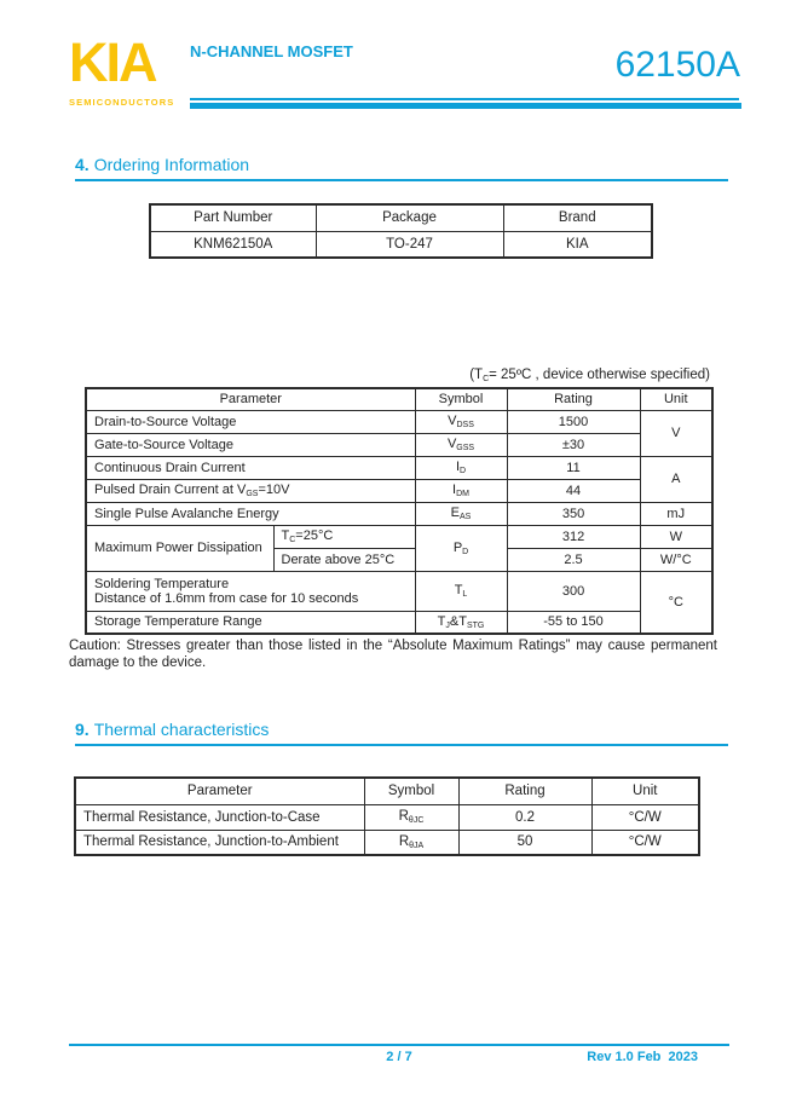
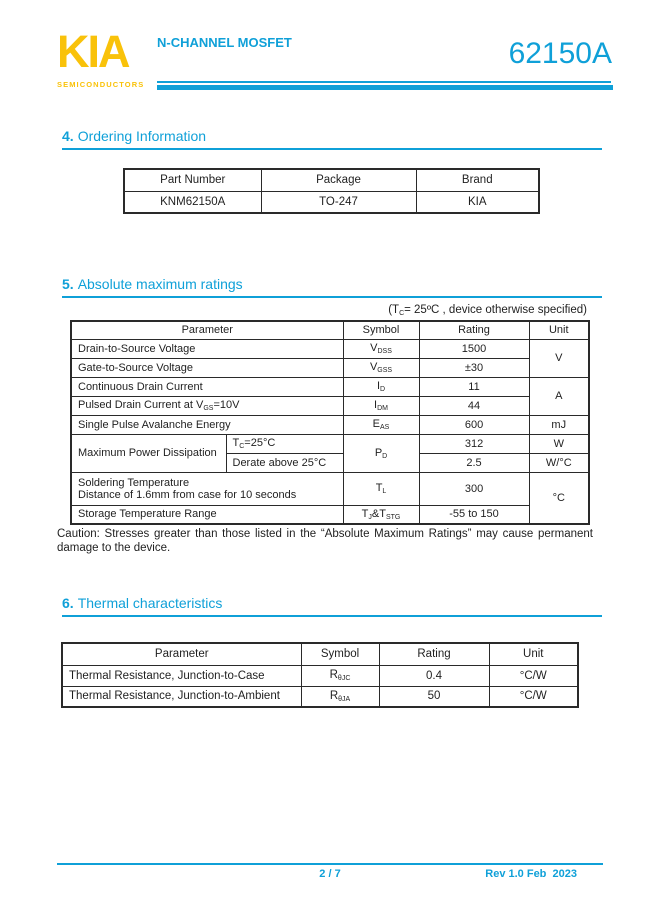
  KIA
  SEMICONDUCTORS
  N-CHANNEL MOSFET
  62150A
  4. Ordering Information
  Part Number	Package	Brand
  KNM62150A	TO-247	KIA
+ 5. Absolute maximum ratings
  (T = 25ºC , device otherwise specified)
  Parameter	Symbol	Rating	Unit
  Drain-to-Source Voltage	V	1500	V
  Gate-to-Source Voltage	V	±30
  Continuous Drain Current	I	11	A
  Pulsed Drain Current at V =10V	I	44
- Single Pulse Avalanche Energy	E	350	mJ
+ Single Pulse Avalanche Energy	E	600	mJ
  Maximum Power Dissipation	T =25°C	P	312	W
  Derate above 25°C	2.5	W/°C
  Soldering Temperature Distance of 1.6mm from case for 10 seconds	T	300	°C
  Storage Temperature Range	T &T	-55 to 150
  Caution: Stresses greater than those listed in the “Absolute Maximum Ratings” may cause permanent
  damage to the device.
- 9. Thermal characteristics
+ 6. Thermal characteristics
  Parameter	Symbol	Rating	Unit
- Thermal Resistance, Junction-to-Case	R	0.2	°C/W
+ Thermal Resistance, Junction-to-Case	R	0.4	°C/W
  Thermal Resistance, Junction-to-Ambient	R	50	°C/W
  2 / 7
  Rev 1.0 Feb 2023
